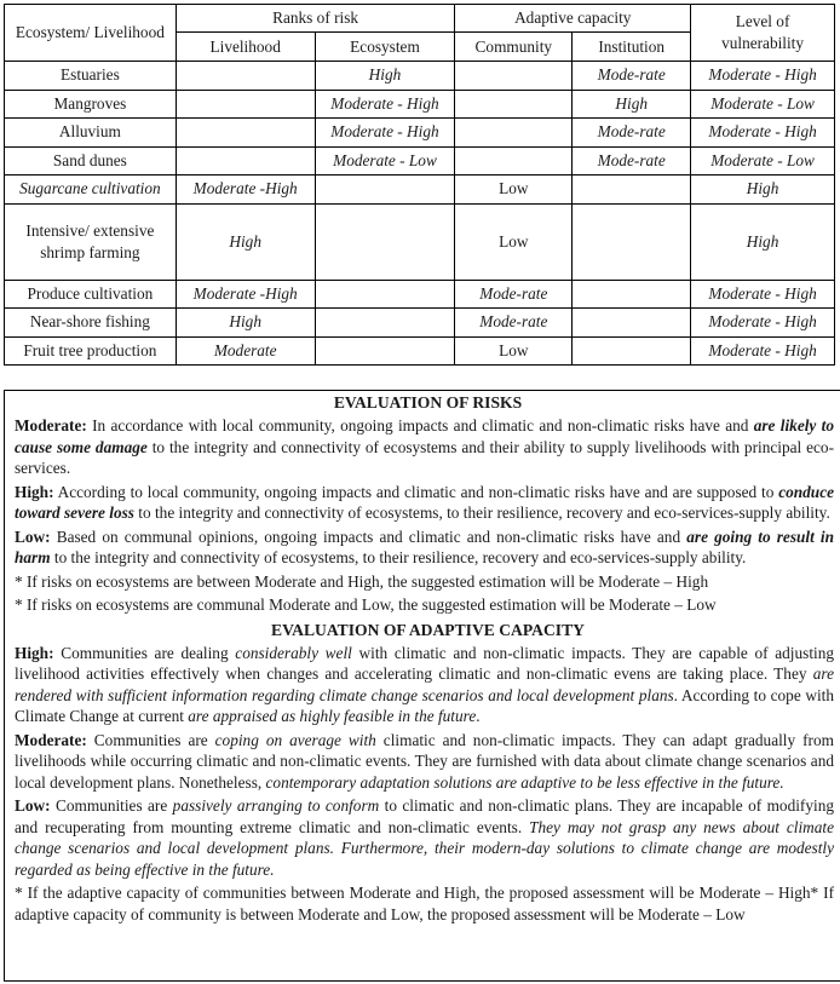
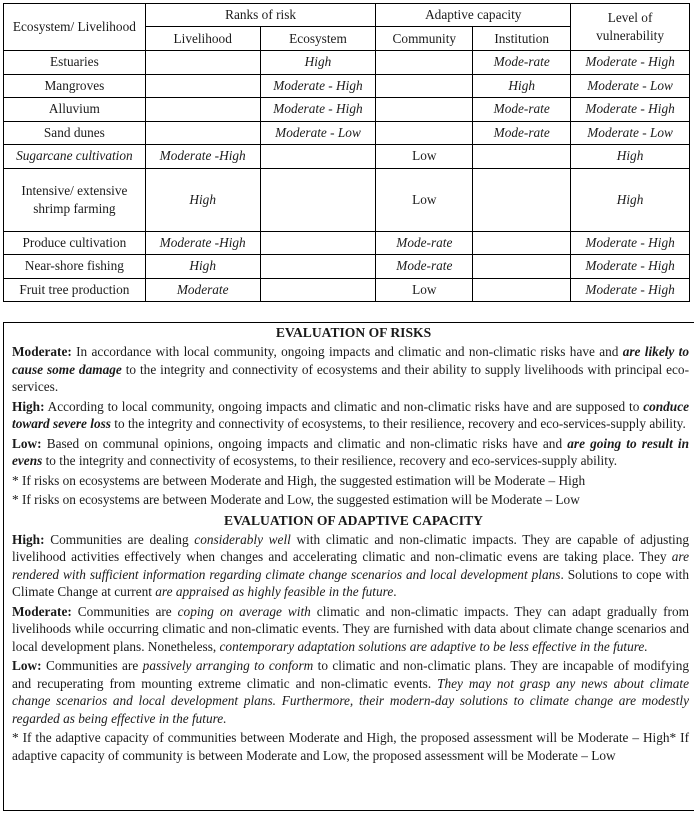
  Ecosystem/ Livelihood	Ranks of risk	Adaptive capacity	Level of vulnerability
  Livelihood	Ecosystem	Community	Institution
  Estuaries		High		Mode-rate	Moderate - High
  Mangroves		Moderate - High		High	Moderate - Low
  Alluvium		Moderate - High		Mode-rate	Moderate - High
  Sand dunes		Moderate - Low		Mode-rate	Moderate - Low
  Sugarcane cultivation	Moderate -High		Low		High
  Intensive/ extensive shrimp farming	High		Low		High
  Produce cultivation	Moderate -High		Mode-rate		Moderate - High
  Near-shore fishing	High		Mode-rate		Moderate - High
  Fruit tree production	Moderate		Low		Moderate - High
  EVALUATION OF RISKS
  Moderate: In accordance with local community, ongoing impacts and climatic and non-climatic risks have and are likely to cause some damage to the integrity and connectivity of ecosystems and their ability to supply livelihoods with principal eco-services.
  High: According to local community, ongoing impacts and climatic and non-climatic risks have and are supposed to conduce toward severe loss to the integrity and connectivity of ecosystems, to their resilience, recovery and eco-services-supply ability.
- Low: Based on communal opinions, ongoing impacts and climatic and non-climatic risks have and are going to result in harm to the integrity and connectivity of ecosystems, to their resilience, recovery and eco-services-supply ability.
+ Low: Based on communal opinions, ongoing impacts and climatic and non-climatic risks have and are going to result in evens to the integrity and connectivity of ecosystems, to their resilience, recovery and eco-services-supply ability.
  * If risks on ecosystems are between Moderate and High, the suggested estimation will be Moderate – High
- * If risks on ecosystems are communal Moderate and Low, the suggested estimation will be Moderate – Low
+ * If risks on ecosystems are between Moderate and Low, the suggested estimation will be Moderate – Low
  EVALUATION OF ADAPTIVE CAPACITY
- High: Communities are dealing considerably well with climatic and non-climatic impacts. They are capable of adjusting livelihood activities effectively when changes and accelerating climatic and non-climatic evens are taking place. They are rendered with sufficient information regarding climate change scenarios and local development plans. According to cope with Climate Change at current are appraised as highly feasible in the future.
+ High: Communities are dealing considerably well with climatic and non-climatic impacts. They are capable of adjusting livelihood activities effectively when changes and accelerating climatic and non-climatic evens are taking place. They are rendered with sufficient information regarding climate change scenarios and local development plans. Solutions to cope with Climate Change at current are appraised as highly feasible in the future.
  Moderate: Communities are coping on average with climatic and non-climatic impacts. They can adapt gradually from livelihoods while occurring climatic and non-climatic events. They are furnished with data about climate change scenarios and local development plans. Nonetheless, contemporary adaptation solutions are adaptive to be less effective in the future.
  Low: Communities are passively arranging to conform to climatic and non-climatic plans. They are incapable of modifying and recuperating from mounting extreme climatic and non-climatic events. They may not grasp any news about climate change scenarios and local development plans. Furthermore, their modern-day solutions to climate change are modestly regarded as being effective in the future.
  * If the adaptive capacity of communities between Moderate and High, the proposed assessment will be Moderate – High* If adaptive capacity of community is between Moderate and Low, the proposed assessment will be Moderate – Low
